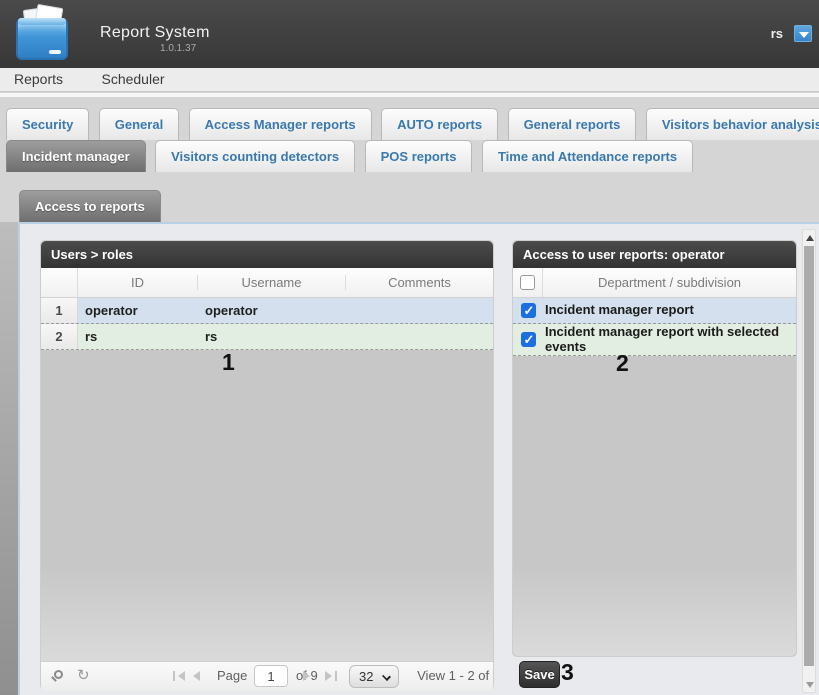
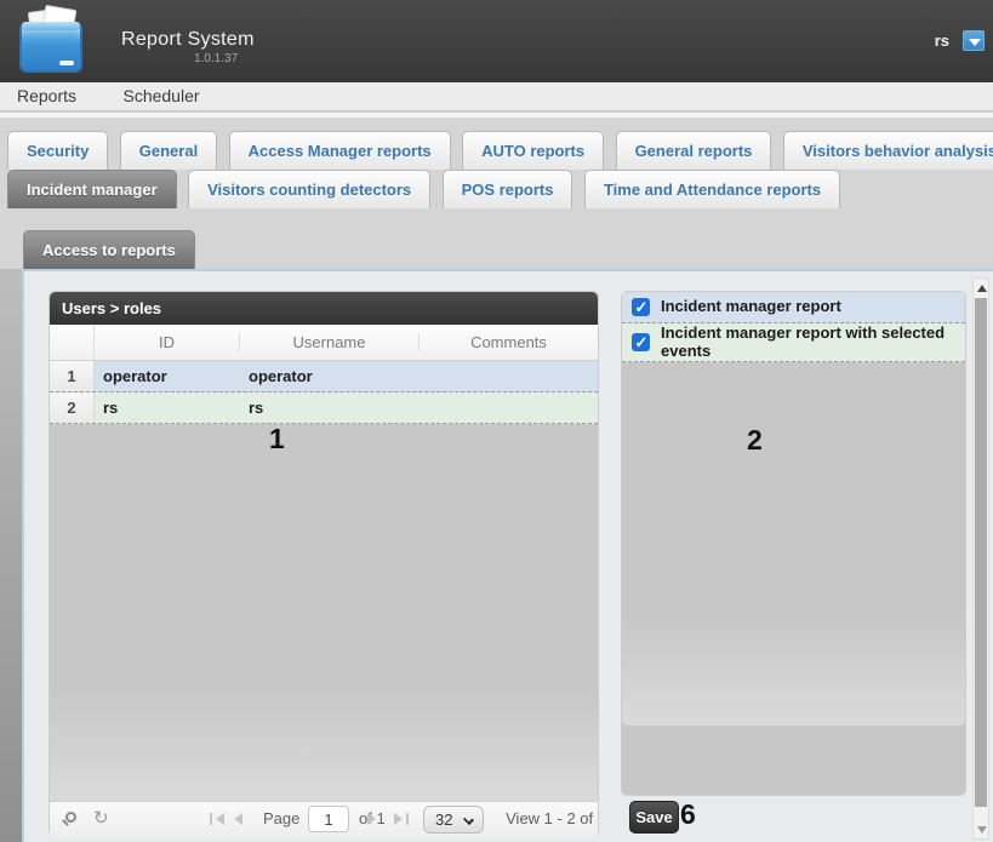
  Report System
  1.0.1.37
  rs
  Reports Scheduler
  Security General Access Manager reports AUTO reports General reports Visitors behavior analysis
  Incident manager Visitors counting detectors POS reports Time and Attendance reports
  Access to reports
  Users > roles
  ID
  Username
  Comments
  1
  operator
  operator
  2
  rs
  rs
  ↻
  Page
  1
- of 9
+ of 1
  32
  View 1 - 2 of
- Access to user reports: operator
- Department / subdivision
  Incident manager report
  Incident manager report with selected events
  Save
  1
  2
- 3
+ 6
